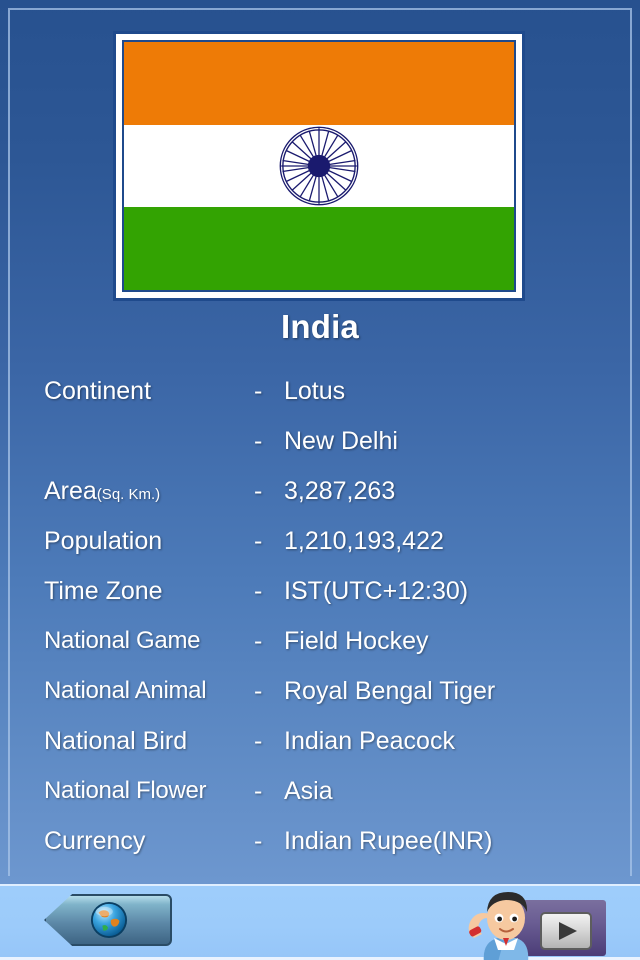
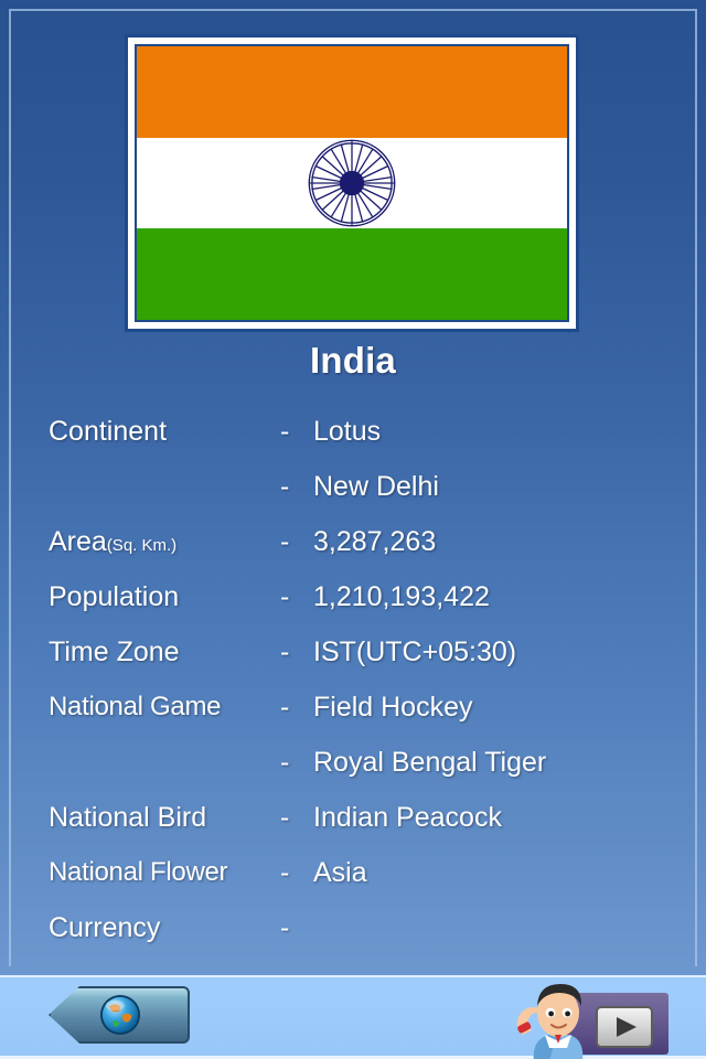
  India
  Continent
  -
  Lotus
  -
  New Delhi
  Area(Sq. Km.)
  -
  3,287,263
  Population
  -
  1,210,193,422
  Time Zone
  -
- IST(UTC+12:30)
+ IST(UTC+05:30)
  National Game
  -
  Field Hockey
- National Animal
  -
  Royal Bengal Tiger
  National Bird
  -
  Indian Peacock
  National Flower
  -
  Asia
  Currency
  -
- Indian Rupee(INR)
